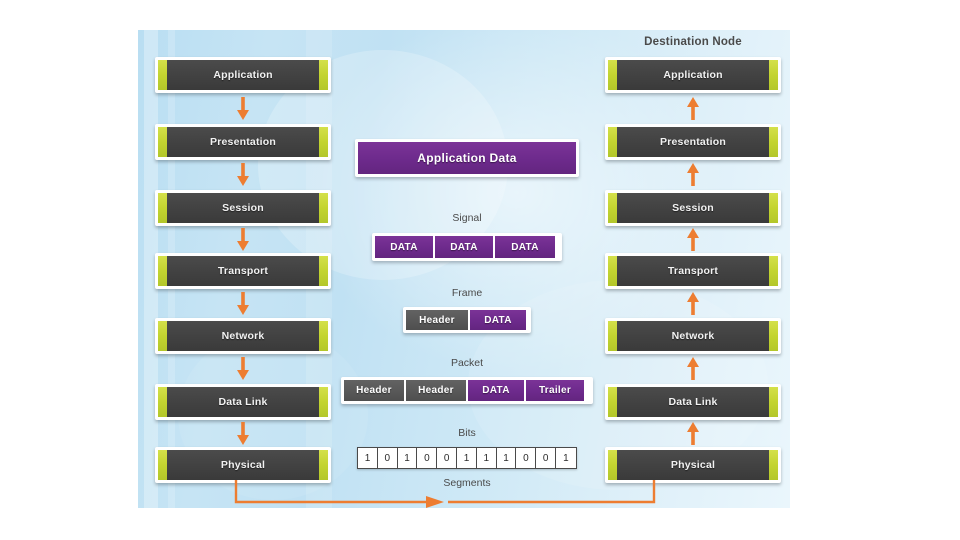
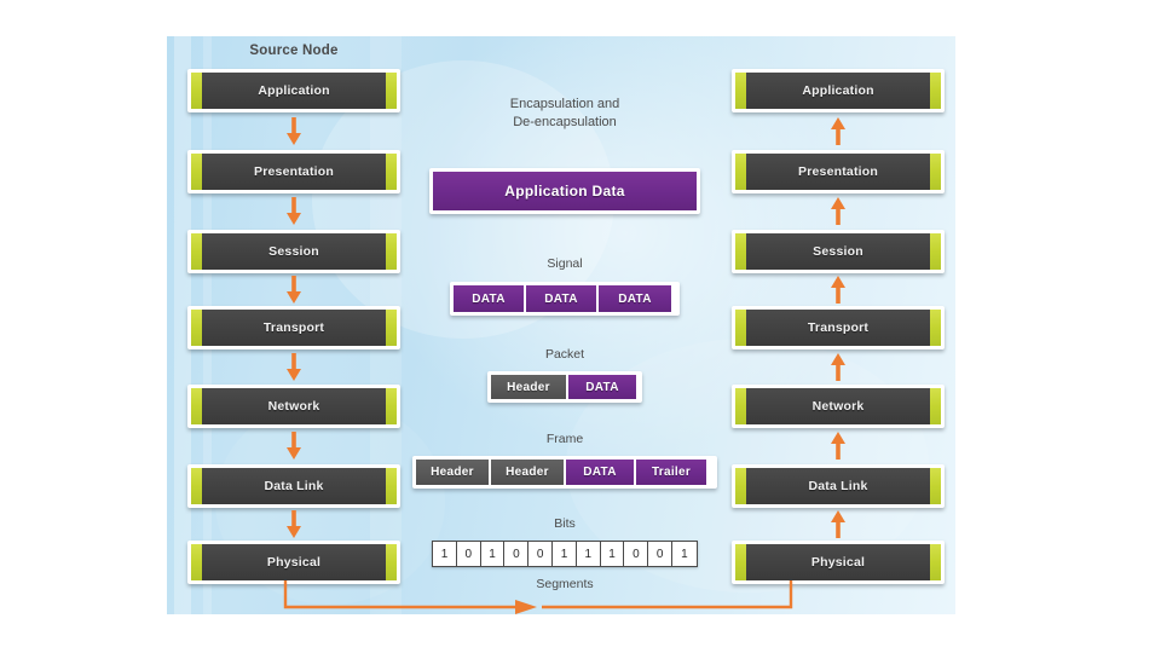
+ Source Node
  Application
  Presentation
  Session
  Transport
  Network
  Data Link
  Physical
- Destination Node
  Application
  Presentation
  Session
  Transport
  Network
  Data Link
  Physical
+ Encapsulation and
+ De-encapsulation
  Application Data
  Signal
  DATA
  DATA
  DATA
- Frame
+ Packet
  Header
  DATA
- Packet
+ Frame
  Header
  Header
  DATA
  Trailer
  Bits
  1
  0
  1
  0
  0
  1
  1
  1
  0
  0
  1
  Segments
